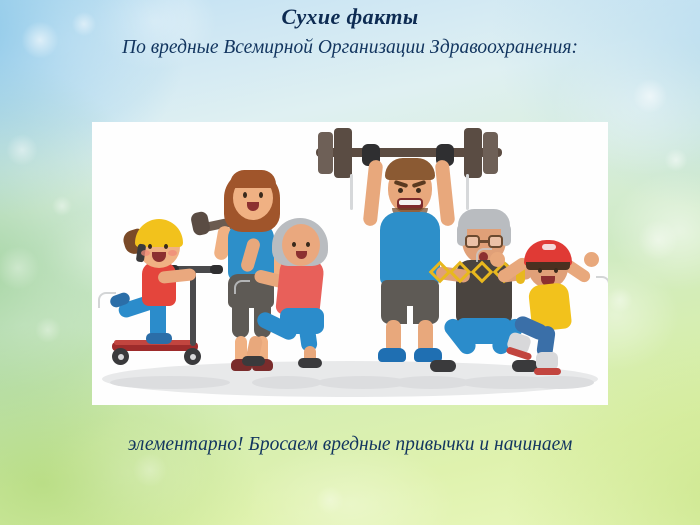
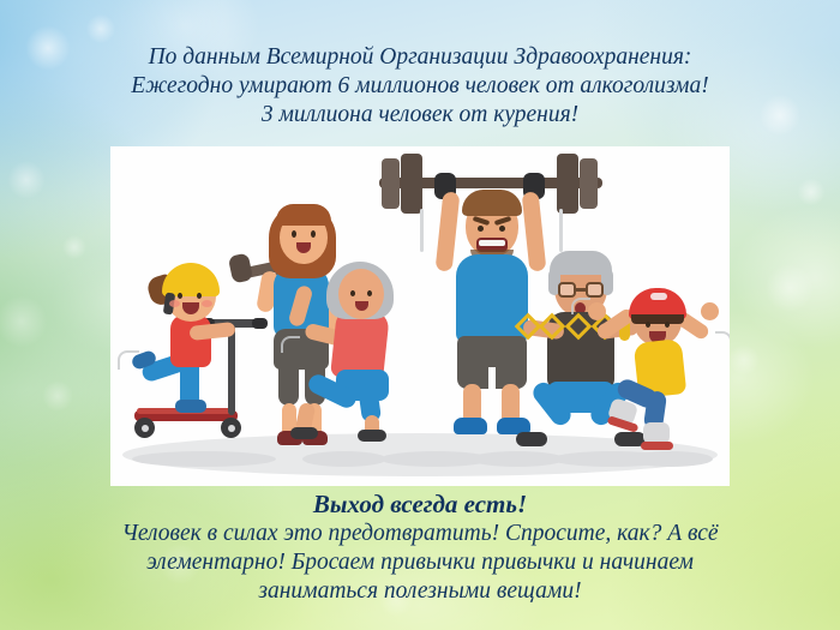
- Сухие факты
- По вредные Всемирной Организации Здравоохранения:
+ По данным Всемирной Организации Здравоохранения:
+ Ежегодно умирают 6 миллионов человек от алкоголизма!
+ 3 миллиона человек от курения!
+ Выход всегда есть!
+ Человек в силах это предотвратить! Спросите, как? А всё
- элементарно! Бросаем вредные привычки и начинаем
+ элементарно! Бросаем привычки привычки и начинаем
+ заниматься полезными вещами!
